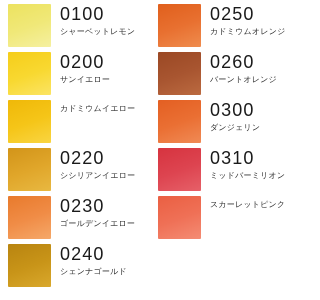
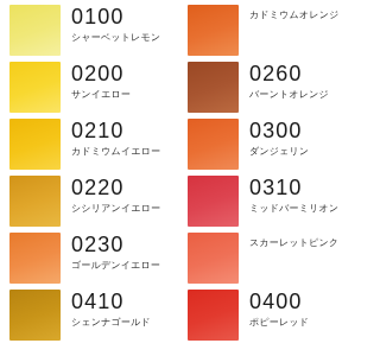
  0100
  シャーベットレモン
- 0250
  カドミウムオレンジ
  0200
  サンイエロー
  0260
  バーントオレンジ
+ 0210
  カドミウムイエロー
  0300
  ダンジェリン
  0220
  シシリアンイエロー
  0310
  ミッドバーミリオン
  0230
  ゴールデンイエロー
  スカーレットピンク
- 0240
+ 0410
  シェンナゴールド
+ 0400
+ ポピーレッド
